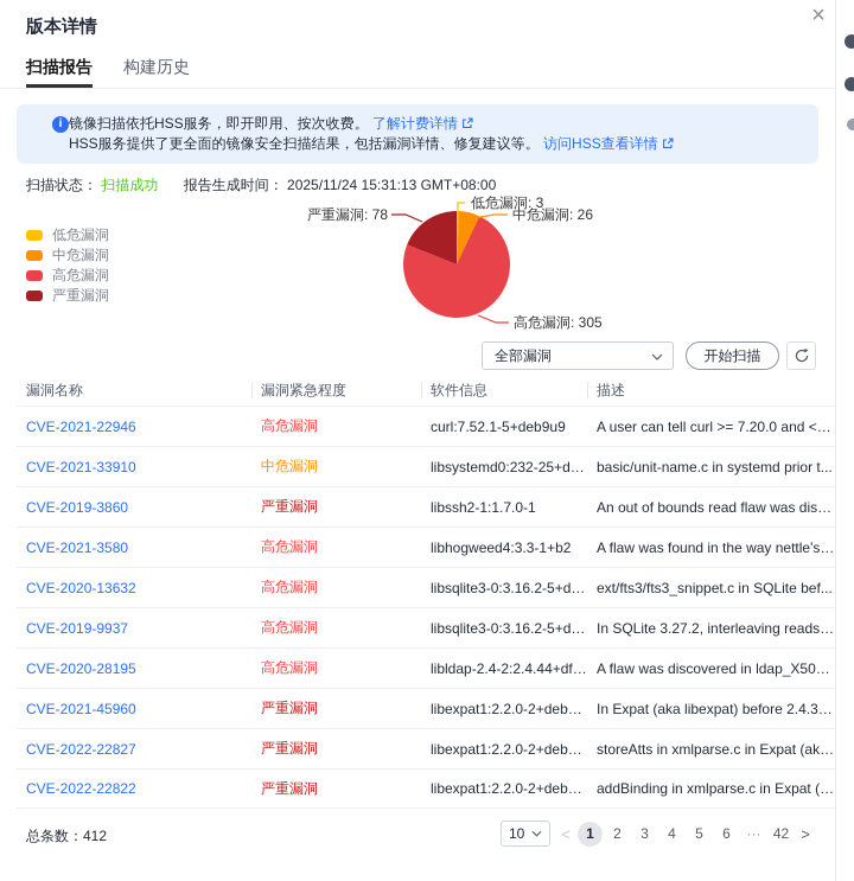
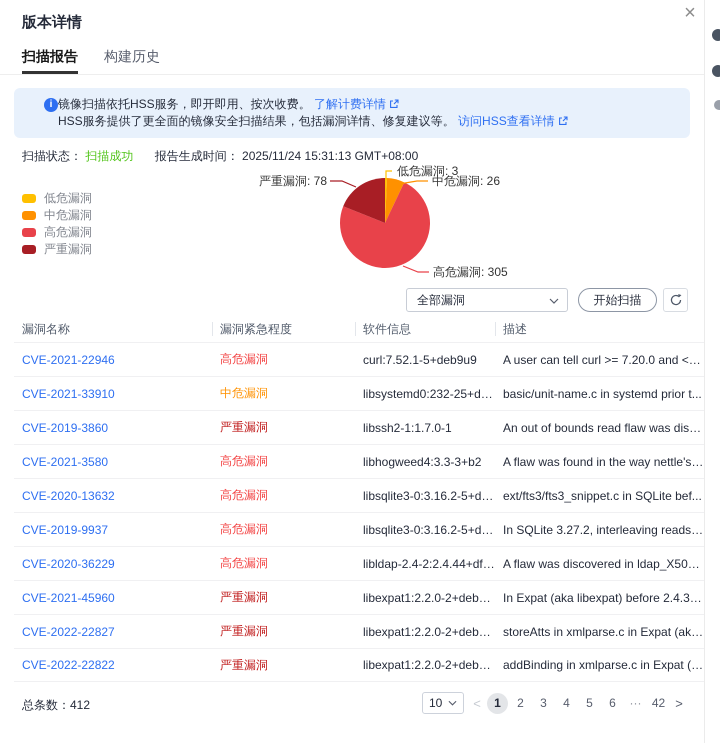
  版本详情
  ×
  扫描报告
  构建历史
  i
  镜像扫描依托HSS服务，即开即用、按次收费。 了解计费详情
  HSS服务提供了更全面的镜像安全扫描结果，包括漏洞详情、修复建议等。 访问HSS查看详情
  扫描状态： 扫描成功 报告生成时间： 2025/11/24 15:31:13 GMT+08:00
  低危漏洞
  中危漏洞
  高危漏洞
  严重漏洞
  低危漏洞: 3
  中危漏洞: 26
  严重漏洞: 78
  高危漏洞: 305
  全部漏洞
  开始扫描
  漏洞名称
  漏洞紧急程度
  软件信息
  描述
  CVE-2021-22946
  高危漏洞
  curl:7.52.1-5+deb9u9
  A user can tell curl >= 7.20.0 and <=..
  CVE-2021-33910
  中危漏洞
  libsystemd0:232-25+deb
  basic/unit-name.c in systemd prior t...
  CVE-2019-3860
  严重漏洞
  libssh2-1:1.7.0-1
  An out of bounds read flaw was disc..
  CVE-2021-3580
  高危漏洞
- libhogweed4:3.3-1+b2
+ libhogweed4:3.3-3+b2
  A flaw was found in the way nettle's ..
  CVE-2020-13632
  高危漏洞
  libsqlite3-0:3.16.2-5+deb
  ext/fts3/fts3_snippet.c in SQLite bef...
  CVE-2019-9937
  高危漏洞
  libsqlite3-0:3.16.2-5+deb
  In SQLite 3.27.2, interleaving reads ...
- CVE-2020-28195
+ CVE-2020-36229
  高危漏洞
  libldap-2.4-2:2.4.44+dfsg
  A flaw was discovered in ldap_X509...
  CVE-2021-45960
  严重漏洞
  libexpat1:2.2.0-2+deb9u
  In Expat (aka libexpat) before 2.4.3, ..
  CVE-2022-22827
  严重漏洞
  libexpat1:2.2.0-2+deb9u
  storeAtts in xmlparse.c in Expat (aka..
  CVE-2022-22822
  严重漏洞
  libexpat1:2.2.0-2+deb9u
  addBinding in xmlparse.c in Expat (a..
  总条数：412
  10
  <
  1
  2
  3
  4
  5
  6
  ···
  42
  >
